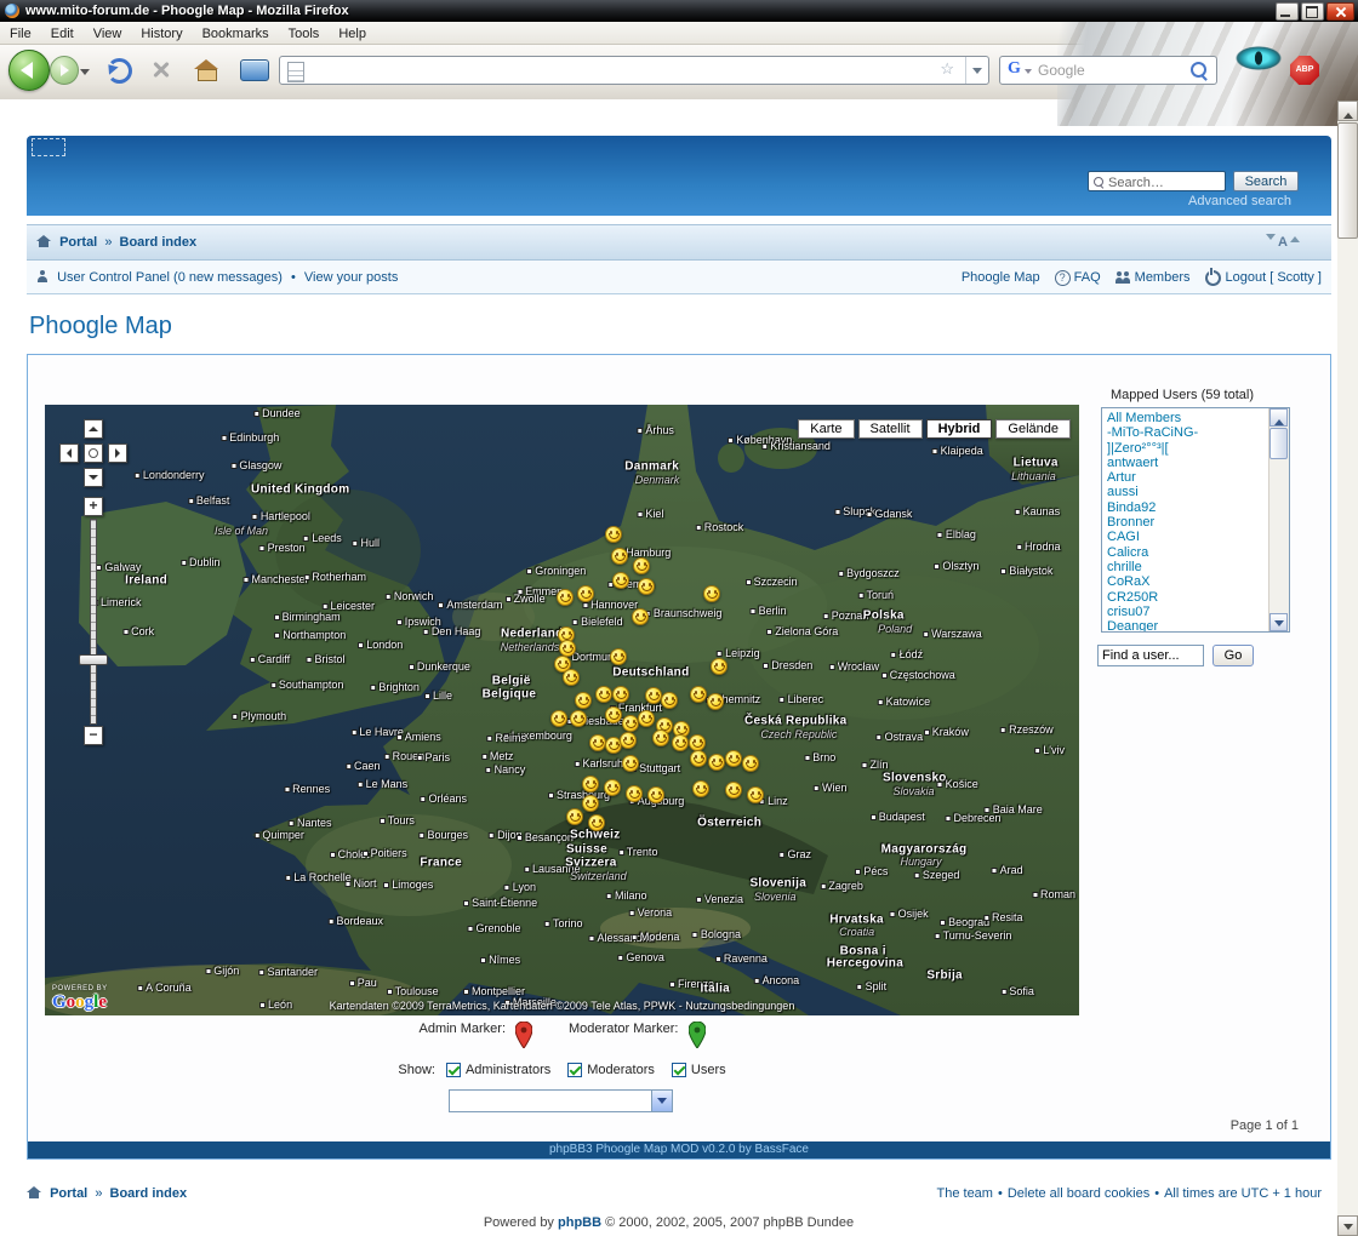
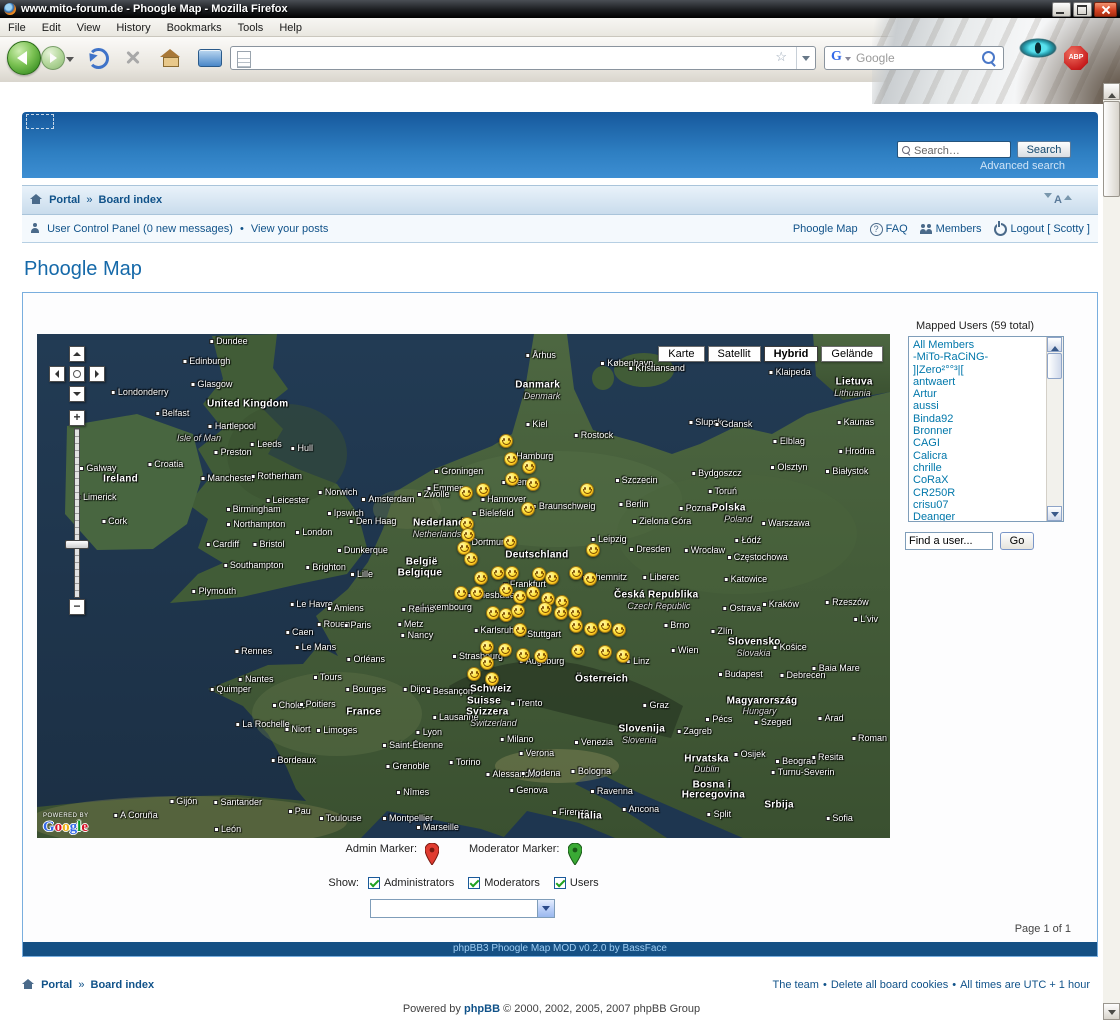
  www.mito-forum.de - Phoogle Map - Mozilla Firefox
  File Edit View History Bookmarks Tools Help
  ☆
  G
  Google
  Search…
  Search
  Advanced search
  Portal » Board index
  A
  User Control Panel (0 new messages) • View your posts
  Phoogle Map
  FAQ
  Members
  Logout [ Scotty ]
  Phoogle Map
  Dundee
  Edinburgh
  Glasgow
  Londonderry
  United Kingdom
  Belfast
  Hartlepool
  Isle of Man
  Leeds
  Hull
  Preston
- Dublin
+ Croatia
  Galway
  Mancheste
  Rotherham
  Ireland
  Limerick
  Norwich
  Leicester
  Birmingham
  Ipswich
  Northampton
  Cork
  London
  Cardiff
  Bristol
  Southampton
  Brighton
  Plymouth
  Århus
  Kristiansand
  Danmark
  Denmark
  Klaipeda
  Lietuva
  Lithuania
  Kaunas
  Hrodna
  Kiel
  Rostock
  Gdansk
  Elblag
  Hamburg
  Olsztyn
  Białystok
  Szczecin
  Bydgoszcz
  Groningen
  Toruń
  Zwolle
  Amsterdam
  Hannover
  Berlin
  Braunschweig
  Poznań
  Polska
  Poland
  Bielefeld
  Den Haag
  Nederlan
  Netherlands
  Zielona Góra
  Warszawa
  Łódź
  Leipzig
  Dortmu
  Dresden
  Wrocław
  Deutschland
  Częstochowa
  België
  Belgique
  hemnitz
  Liberec
  Katowice
  Frankfurt
  Česká Republika
  Czech Republic
  Kraków
  Rzeszów
  xembourg
  Ostrava
  L'viv
  Karlsruh
  Stuttgart
  Brno
  Zlín
  Slovensk
  Slovakia
  Košice
  Wien
  Strasur
  Auburg
  Linz
  Baia Mare
  Budapest
  Debrecen
  Österreich
  Dunkerque
  Lille
  Le Havr
  Amiens
  Reims
  Caen
  Roue
  Paris
  Metz
  Nancy
  Rennes
  Le Mans
  Orléans
  Tours
  Nantes
  Bourges
  Dijo
  Besançon
  Quimper
  Poitiers
  France
  Lausanne
  Lyon
  La Rochell
  Niort
  Limoges
  Saint-Étienne
  Grenoble
  Bordeaux
  Nîmes
  Toulouse
  Montpellier
  Pau
  Gijón
  Santander
  A Coruña
  León
  Schweiz
  Suisse
  Svizzera
  Switzerland
  Graz
  Magyarország
  Hungary
  Trento
  Pécs
  Szeged
  Arad
  Slovenija
  Slovenia
  Zagreb
  Milano
  Venezia
  Verona
  Torino
  Hrvatska
- Croatia
+ Dublin
  Osijek
  Beogra
  Resita
  Roman
  Modena
  Bologna
  Bosna i
  Hercegovina
  Ravenna
  Genova
  Turnu-Severin
  Srbija
  Firenze
  Italia
  Ancona
  Split
  Sofia
  Marseille
  +
  −
  Karte
  Satellit
  Hybrid
  Gelände
  Google
- Kartendaten ©2009 TerraMetrics, Kartendaten ©2009 Tele Atlas, PPWK - Nutzungsbedingungen
  Mapped Users (59 total)
  All Members
  -MiTo-RaCiNG-
  ]|Zero²°°³|[
  antwaert
  Artur
  aussi
  Binda92
  Bronner
  CAGI
  Calicra
  chrille
  CoRaX
  CR250R
  crisu07
  Deanger
  Find a user...
  Go
  Admin Marker:
  Moderator Marker:
  Show:
  Administrators
  Moderators
  Users
  Page 1 of 1
  phpBB3 Phoogle Map MOD v0.2.0 by BassFace
  Portal » Board index
  The team • Delete all board cookies • All times are UTC + 1 hour
- Powered by phpBB © 2000, 2002, 2005, 2007 phpBB Dundee
+ Powered by phpBB © 2000, 2002, 2005, 2007 phpBB Group
